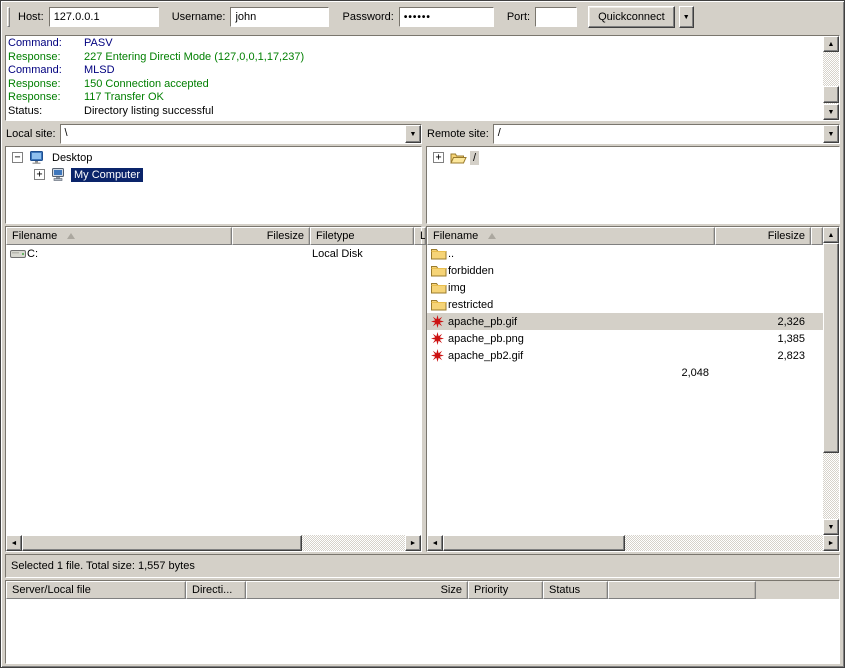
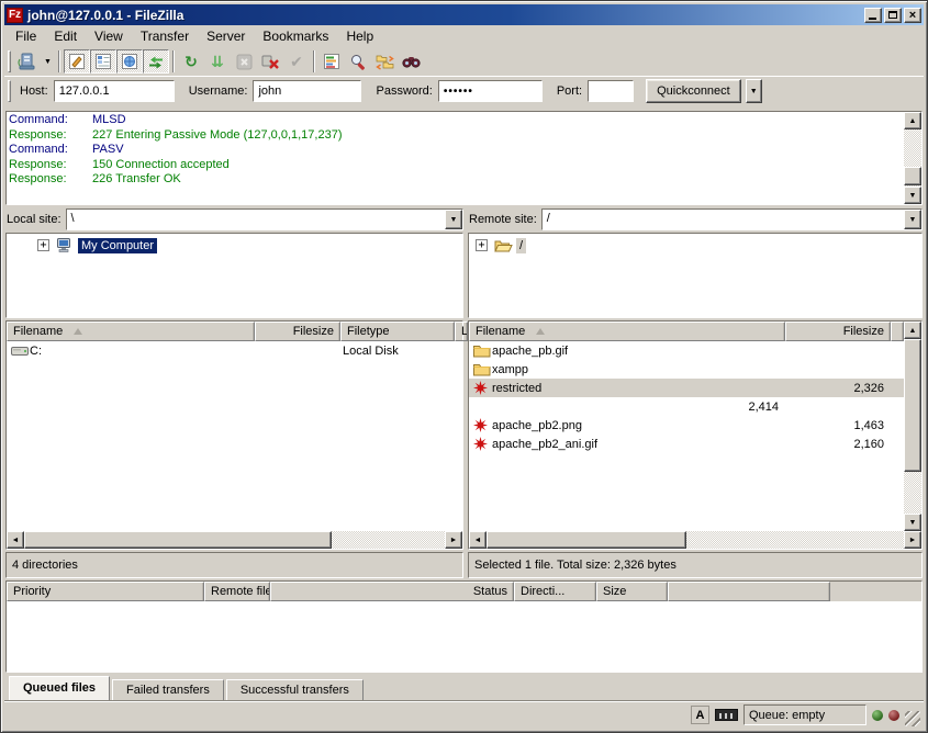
+ Fz
+ john@127.0.0.1 - FileZilla
+ ×
+ File
+ Edit
+ View
+ Transfer
+ Server
+ Bookmarks
+ Help
+ ↻
+ ⇊
+ ✔
  Host:
  127.0.0.1
  Username:
  john
  Password:
  ••••••
  Port:
  Quickconnect
  Command:
- PASV
+ MLSD
  Response:
- 227 Entering Directi Mode (127,0,0,1,17,237)
+ 227 Entering Passive Mode (127,0,0,1,17,237)
  Command:
- MLSD
+ PASV
  Response:
  150 Connection accepted
  Response:
- 117 Transfer OK
+ 226 Transfer OK
- Status:
- Directory listing successful
  Local site:
  \
- −
- Desktop
  +
  My Computer
  Remote site:
  /
  +
  /
  Filename
  Filesize
  Filetype
  L
  C:
  Local Disk
  Filename
  Filesize
- ..
- forbidden
- img
- restricted
+ apache_pb.gif
+ xampp
- apache_pb.gif
+ restricted
  2,326
- apache_pb.png
- 1,385
- apache_pb2.gif
- 2,823
+ 2,414
+ apache_pb2.png
- 2,048
+ 1,463
+ apache_pb2_ani.gif
+ 2,160
+ 4 directories
- Selected 1 file. Total size: 1,557 bytes
+ Selected 1 file. Total size: 2,326 bytes
- Server/Local file
- Directi...
+ Priority
+ Remote file
- Size
+ Status
- Priority
+ Directi...
- Status
+ Size
+ Queued files
+ Failed transfers
+ Successful transfers
+ A
+ Queue: empty
